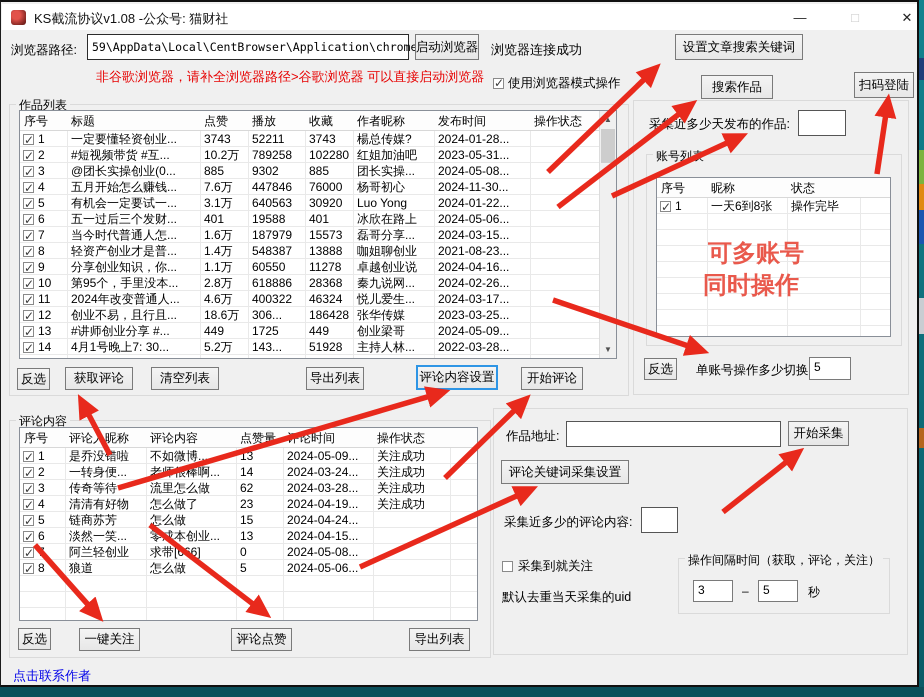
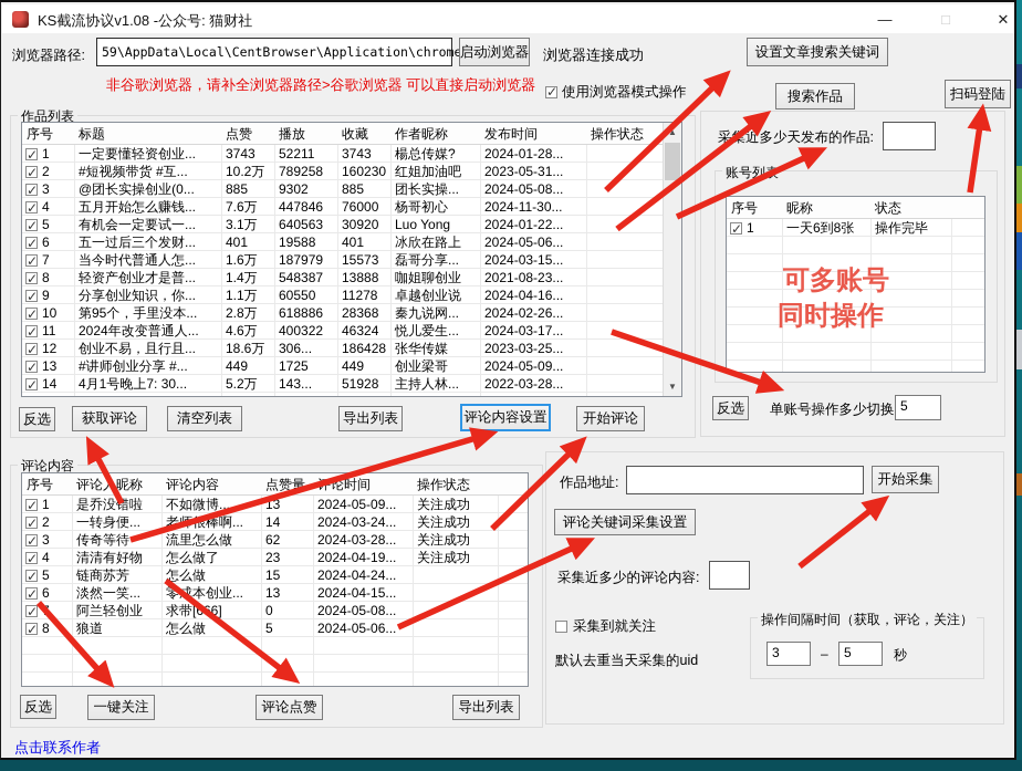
  KS截流协议v1.08 -公众号: 猫财社
  —
  □
  ✕
  浏览器路径:
  59\AppData\Local\CentBrowser\Application\chrome
  启动浏览器
  浏览器连接成功
  设置文章搜索关键词
  非谷歌浏览器，请补全浏览器路径>谷歌浏览器 可以直接启动浏览器
  使用浏览器模式操作
  搜索作品
  扫码登陆
  作品列表
  序号
  标题
  点赞
  播放
  收藏
  作者昵称
  发布时间
  操作状态
  1
  一定要懂轻资创业...
  3743
  52211
  3743
  楊总传媒?
  2024-01-28...
  2
  #短视频带货 #互...
  10.2万
  789258
- 102280
+ 160230
  红姐加油吧
  2023-05-31...
  3
  @团长实操创业(0...
  885
  9302
  885
  团长实操...
  2024-05-08...
  4
  五月开始怎么赚钱...
  7.6万
  447846
  76000
  杨哥初心
  2024-11-30...
  5
  有机会一定要试一...
  3.1万
  640563
  30920
  Luo Yong
  2024-01-22...
  6
  五一过后三个发财...
  401
  19588
  401
  冰欣在路上
  2024-05-06...
  7
  当今时代普通人怎...
  1.6万
  187979
  15573
  磊哥分享...
  2024-03-15...
  8
  轻资产创业才是普...
  1.4万
  548387
  13888
  咖姐聊创业
  2021-08-23...
  9
  分享创业知识，你...
  1.1万
  60550
  11278
  卓越创业说
  2024-04-16...
  10
  第95个，手里没本...
  2.8万
  618886
  28368
  秦九说网...
  2024-02-26...
  11
  2024年改变普通人...
  4.6万
  400322
  46324
  悦儿爱生...
  2024-03-17...
  12
  创业不易，且行且...
  18.6万
  306...
  186428
  张华传媒
  2023-03-25...
  13
  #讲师创业分享 #...
  449
  1725
  449
  创业梁哥
  2024-05-09...
  14
  4月1号晚上7: 30...
  5.2万
  143...
  51928
  主持人林...
  2022-03-28...
  ▲
  ▼
  反选
  获取评论
  清空列表
  导出列表
  评论内容设置
  开始评论
  采近多少天发布的作品:
  账号列
  序号
  昵称
  状态
  1
  一天6到8张
  操作完毕
  可多账号
  同时操作
  反选
  单账号操作多少切换
  5
  作品地址:
  开始采集
  评论关键词采集设置
  采集近多少的评论内容:
  采集到就关注
  默认去重当天采集的uid
  操作间隔时间（获取，评论，关注）
  3
  –
  5
  秒
  评论内容
  序号
  评论昵称
  评论内容
  点赞量
  论时间
  操作状态
  1
  是乔没错啦
  不如微博...
  13
  2024-05-09...
  关注成功
  2
  一转身便...
  老棒啊...
  14
  2024-03-24...
  关注成功
  3
  传奇等待
  流里怎么做
  62
  2024-03-28...
  关注成功
  4
  清清有好物
  怎么做了
  23
  2024-04-19...
  关注成功
  5
  链商苏芳
  怎么做
  15
  2024-04-24...
  6
  淡然一笑...
  零本创业...
  13
  2024-04-15...
  阿兰轻创业
  求带[66]
  0
  2024-05-08...
  8
  狼道
  怎么做
  5
  2024-05-06...
  反选
  一键关注
  评论点赞
  导出列表
  点击联系作者
